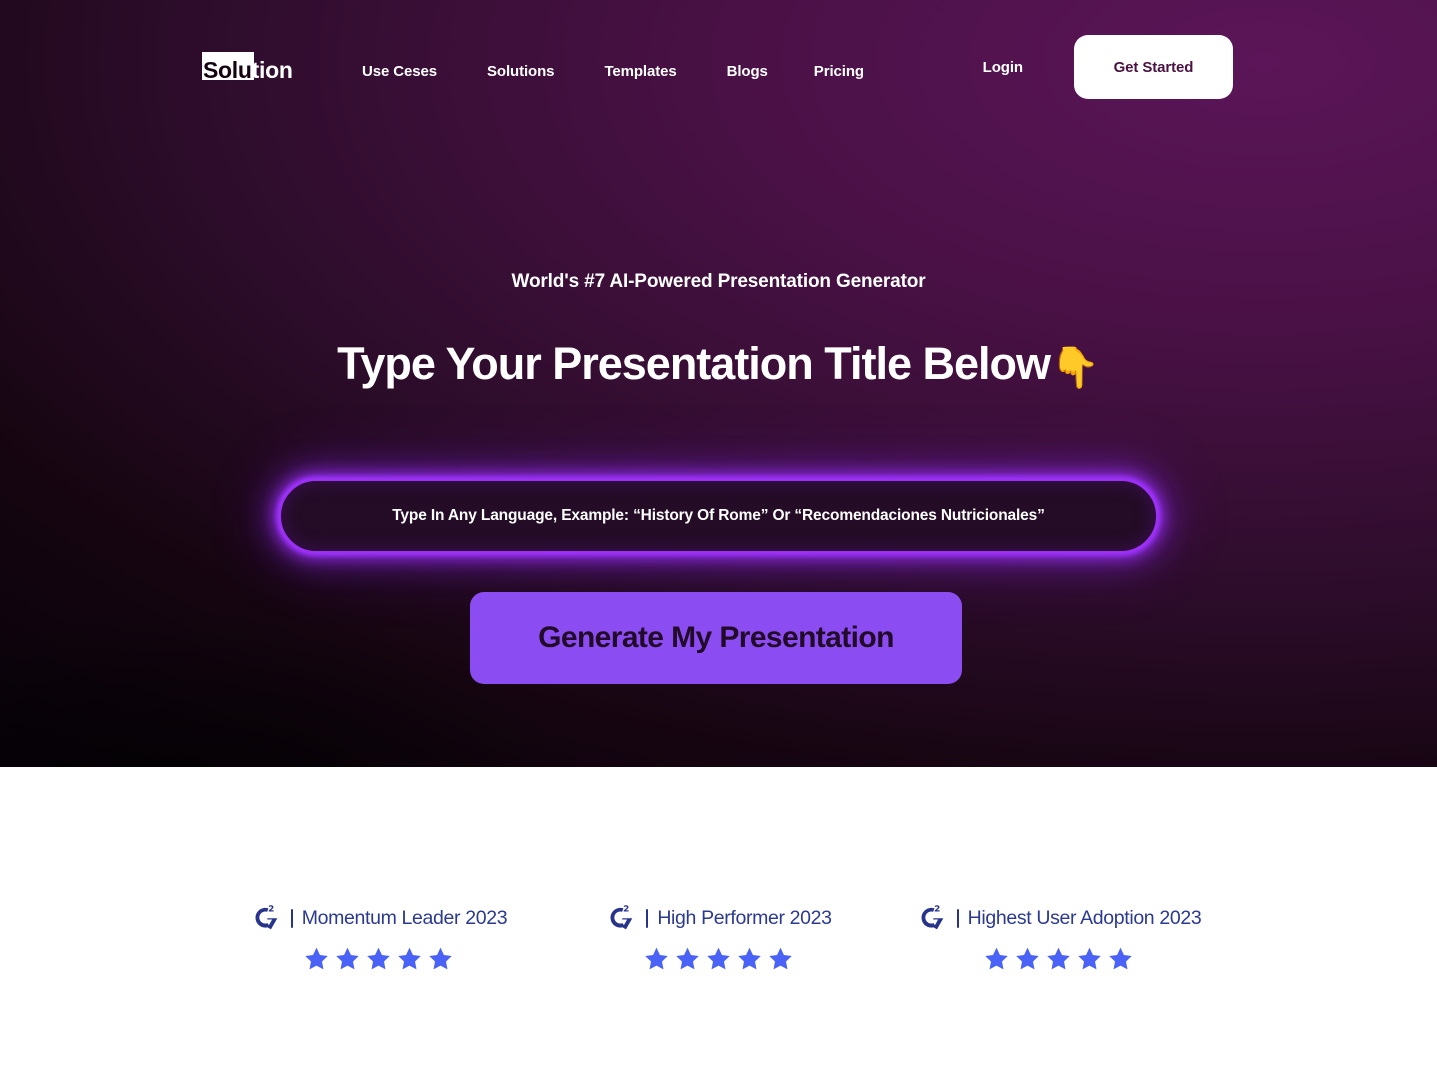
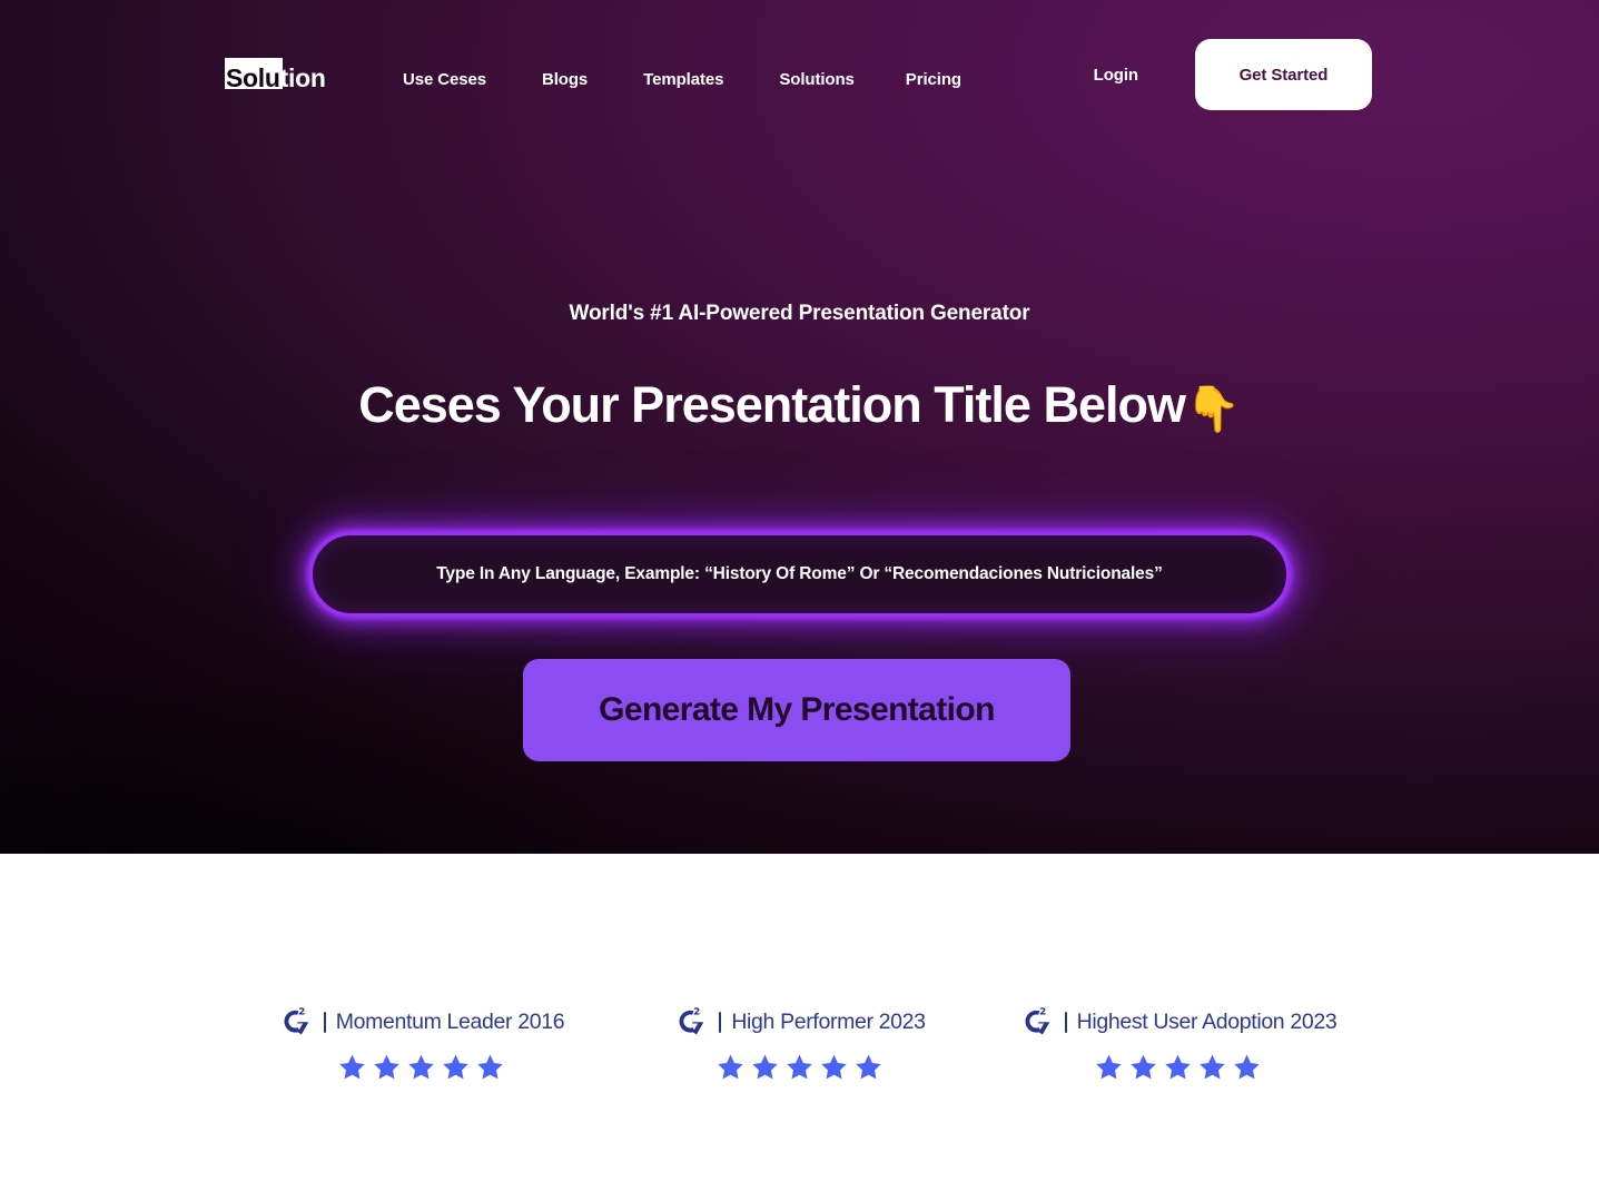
  Solution
  Use Ceses
- Solutions
+ Blogs
  Templates
- Blogs
+ Solutions
  Pricing
  Login
  Get Started
- World's #7 AI-Powered Presentation Generator
+ World's #1 AI-Powered Presentation Generator
- Type Your Presentation Title Below👇
+ Ceses Your Presentation Title Below👇
  Type In Any Language, Example: “History Of Rome” Or “Recomendaciones Nutricionales”
  Generate My Presentation
- Momentum Leader 2023
+ Momentum Leader 2016
  High Performer 2023
  Highest User Adoption 2023
